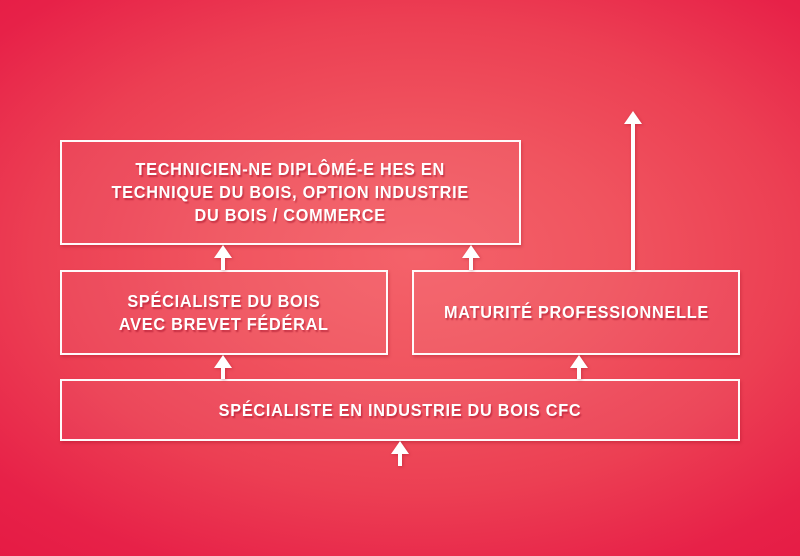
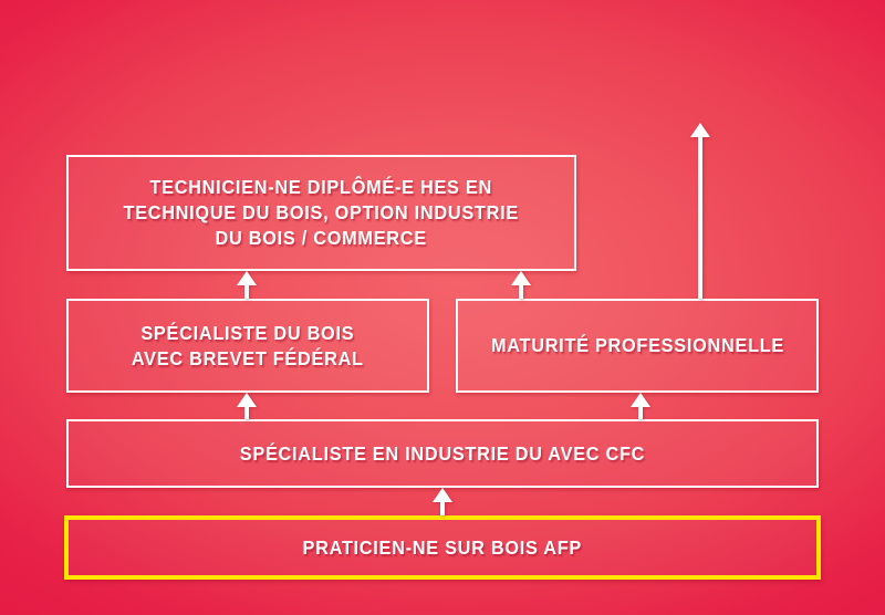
  TECHNICIEN-NE DIPLÔMÉ-E HES EN
  TECHNIQUE DU BOIS, OPTION INDUSTRIE
  DU BOIS / COMMERCE
  SPÉCIALISTE DU BOIS
  AVEC BREVET FÉDÉRAL
  MATURITÉ PROFESSIONNELLE
- SPÉCIALISTE EN INDUSTRIE DU BOIS CFC
+ SPÉCIALISTE EN INDUSTRIE DU AVEC CFC
+ PRATICIEN-NE SUR BOIS AFP
